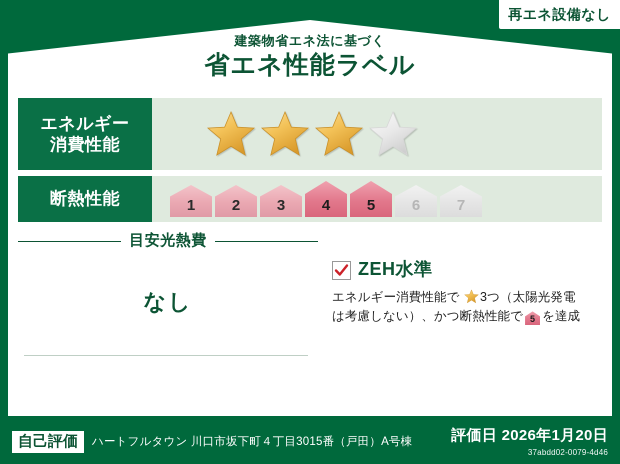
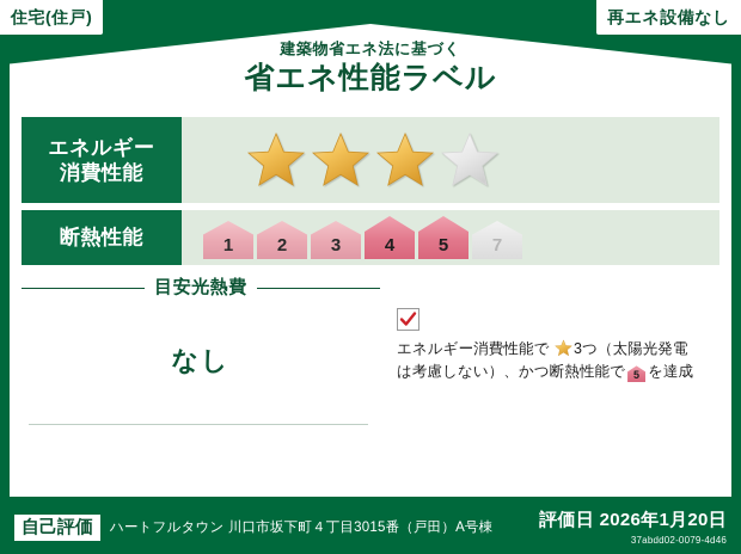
+ 住宅(住戸)
  再エネ設備なし
  建築物省エネ法に基づく
  省エネ性能ラベル
  エネルギー
  消費性能
  断熱性能
  1
  2
  3
  4
  5
- 6
  7
  目安光熱費
  なし
- ZEH水準
  エネルギー消費性能で 3つ（太陽光発電
  は考慮しない）、かつ断熱性能で 5 を達成
  自己評価
  ハートフルタウン 川口市坂下町４丁目3015番（戸田）A号棟
  評価日 2026年1月20日
  37abdd02-0079-4d46
